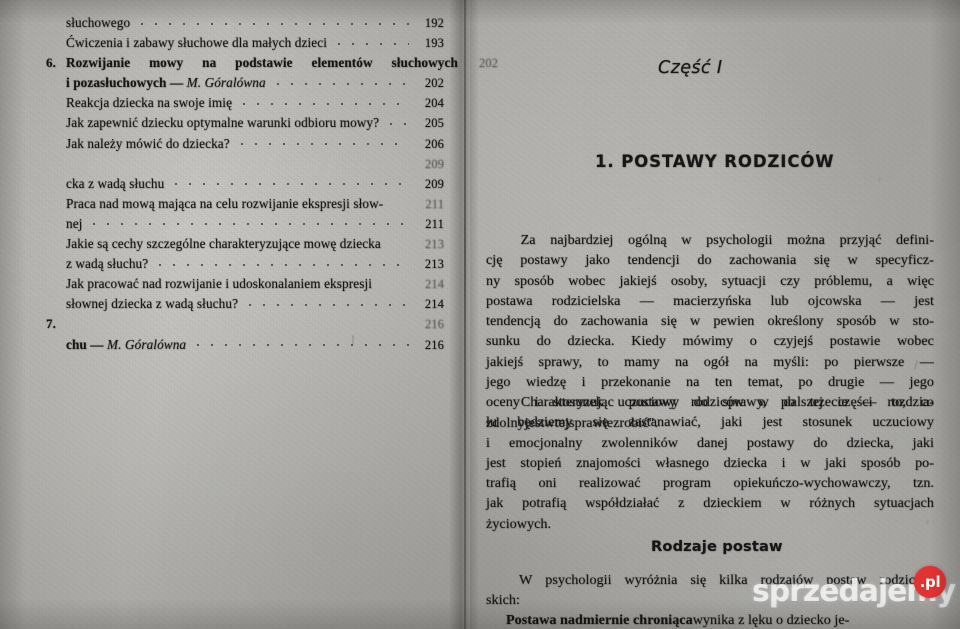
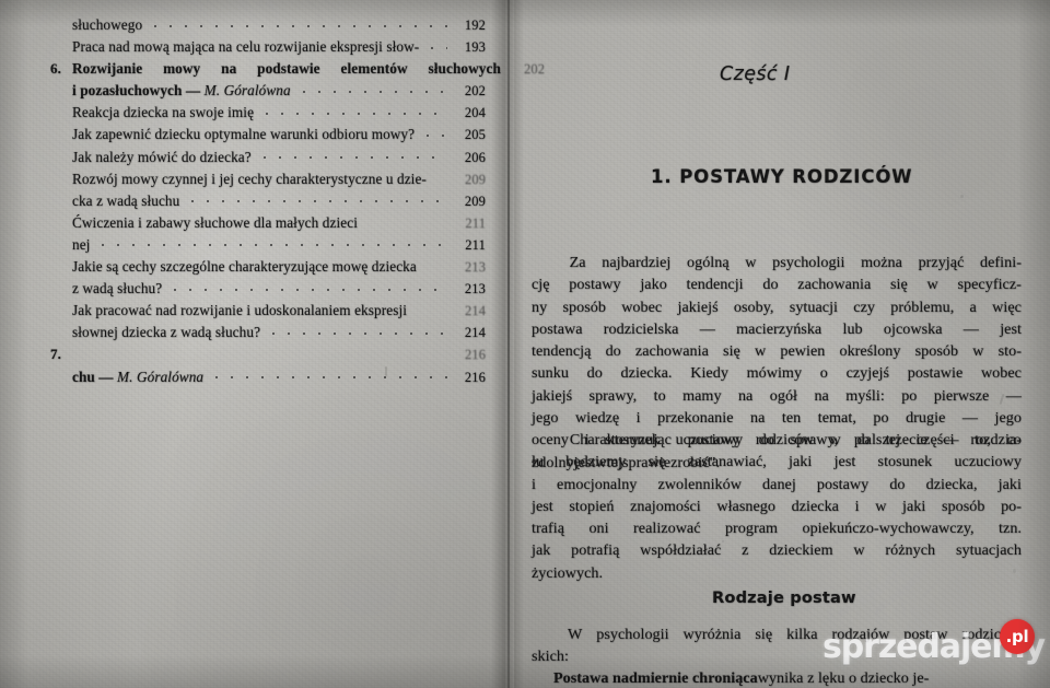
- Ćwiczenia i zabawy słuchowe dla małych dzieci
+ Praca nad mową mająca na celu rozwijanie ekspresji słow-
  193
  6.
  Rozwijanie
  mowy
  na
  podstawie
  elementów
  słuchowyc
  202
  i pozasłuchowych — M. Góralówna
  202
  Reakcja dziecka na swoje imię
  204
  Jak zapewnić dziecku optymalne warunki odbioru mowy?
  205
  Jak należy mówić do dziecka?
  206
+ Rozwój mowy czynnej i jej cechy charakterystyczne u dzie-
  209
  cka z wadą słuchu
  209
- Praca nad mową mająca na celu rozwijanie ekspresji słow-
+ Ćwiczenia i zabawy słuchowe dla małych dzieci
  211
  nej
  211
  Jakie są cechy szczególne charakteryzujące mowę dziecka
  213
  z wadą słuchu?
  213
  Jak pracować nad rozwijanie i udoskonalaniem ekspresji
  214
  słownej dziecka z wadą słuchu?
  214
  7.
  216
  chu — M. Góralówna
  216
  Część I
  1. POSTAWY RODZICÓW
  Za
  najbardziej
  ogólną
  w
  psychologii
  można
  przyjąć
  defini
  cję
  postawy
  jako
  tendencji
  do
  zachowania
  się
  w
  specyficz
  ny
  sposób
  wobec
  jakiejś
  osoby,
  sytuacji
  czy
  próblemu,
  a
  wię
  postawa
  rodzicielska
  —
  macierzyńska
  lub
  ojcowska
  —
  jes
  tendencją
  do
  zachowania
  się
  w
  pewien
  określony
  sposób
  w
  sto
  sunku
  do
  dziecka.
  Kiedy
  mówimy
  o
  czyjejś
  postawie
  wobe
  jakiejś
  sprawy,
  to
  mamy
  na
  ogół
  na
  myśli:
  po
  pierwsze
  —
  jego
  wiedzę
  i
  przekonanie
  na
  ten
  temat,
  po
  drugie
  —
  jeg
  oceny
  i
  stosunek
  uczuciowy
  do
  sprawy,
  po
  trzecie
  —
  to,
  zdolny
  jest
  w
  tej
  sprawie
  zrobić".
  Charakteryzując
  postawy
  rodziców
  w
  dalszej
  części
  rozdzia
  łu
  będziemy
  się
  zastanawiać,
  jaki
  jest
  stosunek
  uczuciow
  i
  emocjonalny
  zwolenników
  danej
  postawy
  do
  dziecka,
  jak
  jest
  stopień
  znajomości
  własnego
  dziecka
  i
  w
  jaki
  sposób
  trafią
  oni
  realizować
  program
  opiekuńczo-wychowawczy,
  tzn
  jak
  potrafią
  współdziałać
  z
  dzieckiem
  w
  różnych
  sytuacjac
  życiowych.
  Rodzaje postaw
  W
  psychologii
  wyróżnia
  się
  kilka
  rodzajów
  postaw
  sprzedaje
